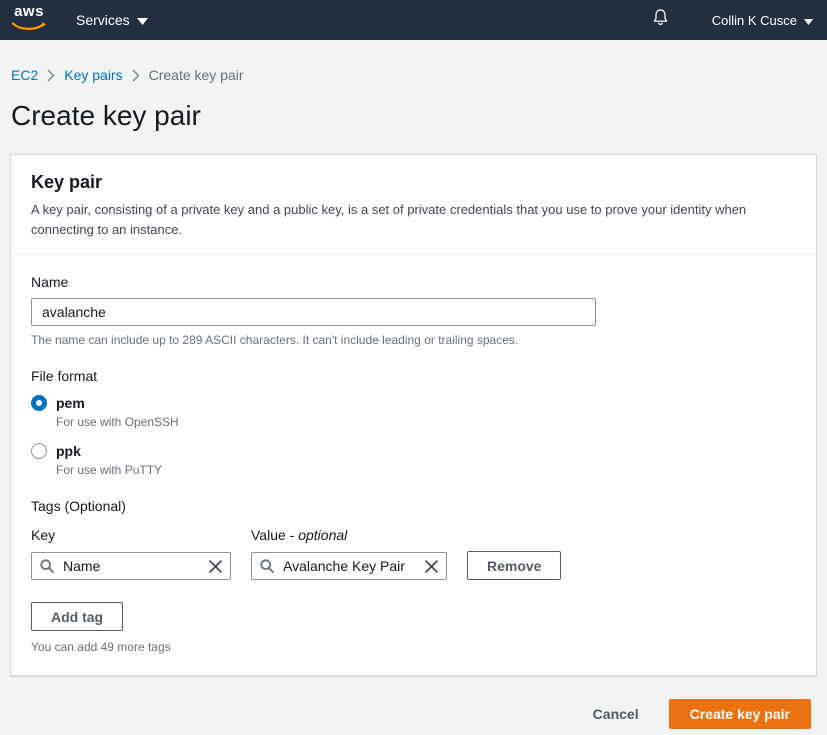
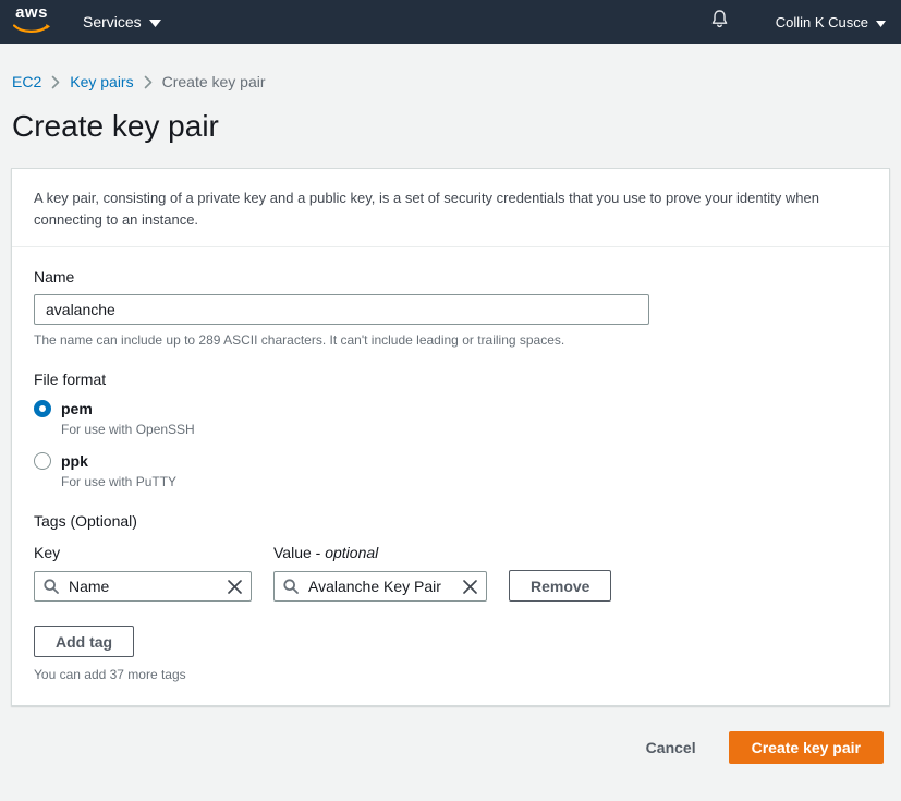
  aws
  Services
  Collin K Cusce
  EC2
  Key pairs
  Create key pair
  Create key pair
- Key pair
- A key pair, consisting of a private key and a public key, is a set of private credentials that you use to prove your identity when connecting to an instance.
+ A key pair, consisting of a private key and a public key, is a set of security credentials that you use to prove your identity when connecting to an instance.
  Name
  avalanche
  The name can include up to 289 ASCII characters. It can't include leading or trailing spaces.
  File format
  pem
  For use with OpenSSH
  ppk
  For use with PuTTY
  Tags (Optional)
  Key
  Value - optional
  Name
  Avalanche Key Pair
  Remove
  Add tag
- You can add 49 more tags
+ You can add 37 more tags
  Cancel
  Create key pair
